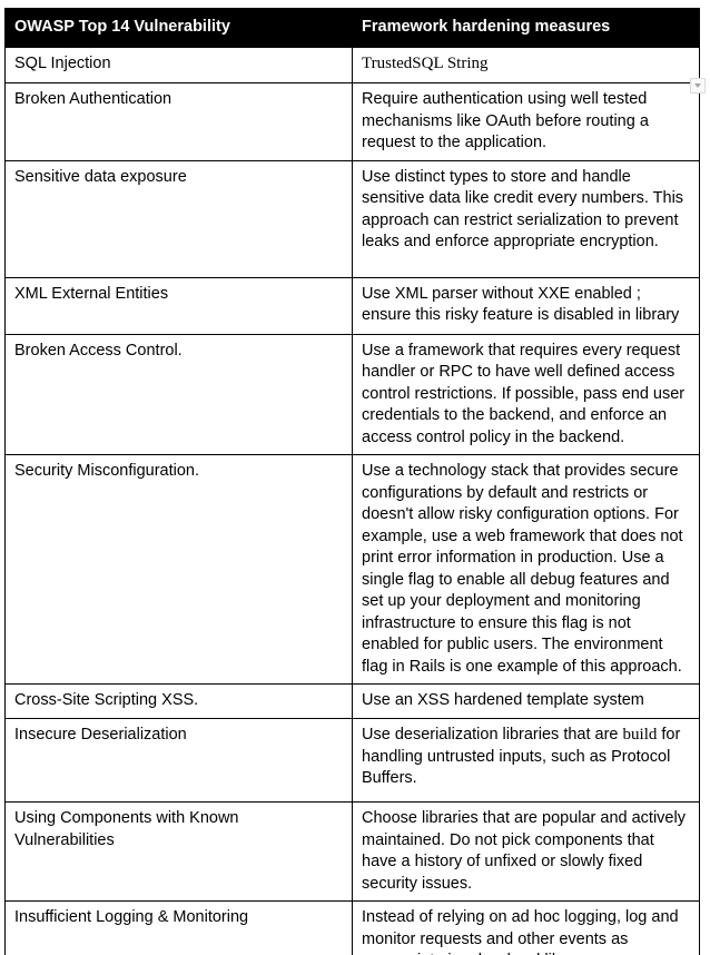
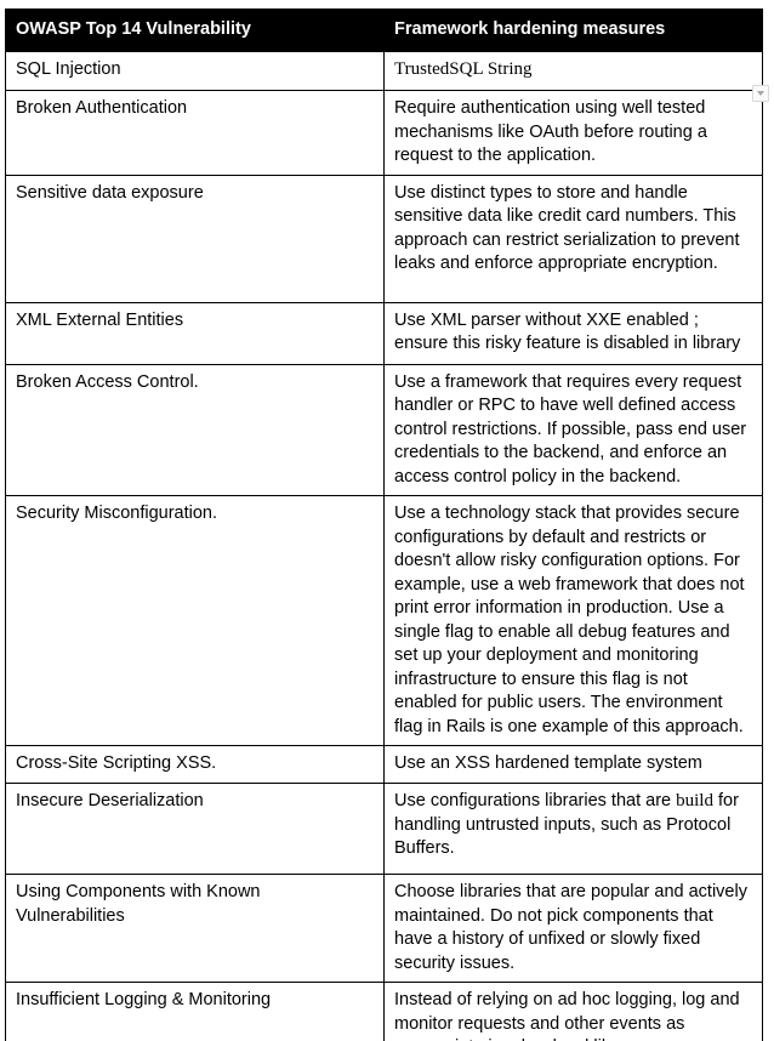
  OWASP Top 14 Vulnerability	Framework hardening measures
  SQL Injection	TrustedSQL String
  Broken Authentication	Require authentication using well tested mechanisms like OAuth before routing a request to the application.
- Sensitive data exposure	Use distinct types to store and handle sensitive data like credit every numbers. This approach can restrict serialization to prevent leaks and enforce appropriate encryption.
+ Sensitive data exposure	Use distinct types to store and handle sensitive data like credit card numbers. This approach can restrict serialization to prevent leaks and enforce appropriate encryption.
  XML External Entities	Use XML parser without XXE enabled ; ensure this risky feature is disabled in library
  Broken Access Control.	Use a framework that requires every request handler or RPC to have well defined access control restrictions. If possible, pass end user credentials to the backend, and enforce an access control policy in the backend.
  Security Misconfiguration.	Use a technology stack that provides secure configurations by default and restricts or doesn't allow risky configuration options. For example, use a web framework that does not print error information in production. Use a single flag to enable all debug features and set up your deployment and monitoring infrastructure to ensure this flag is not enabled for public users. The environment flag in Rails is one example of this approach.
  Cross-Site Scripting XSS.	Use an XSS hardened template system
- Insecure Deserialization	Use deserialization libraries that are build for handling untrusted inputs, such as Protocol Buffers.
+ Insecure Deserialization	Use configurations libraries that are build for handling untrusted inputs, such as Protocol Buffers.
  Using Components with Known Vulnerabilities	Choose libraries that are popular and actively maintained. Do not pick components that have a history of unfixed or slowly fixed security issues.
  Insufficient Logging & Monitoring	Instead of relying on ad hoc logging, log and monitor requests and other events as
